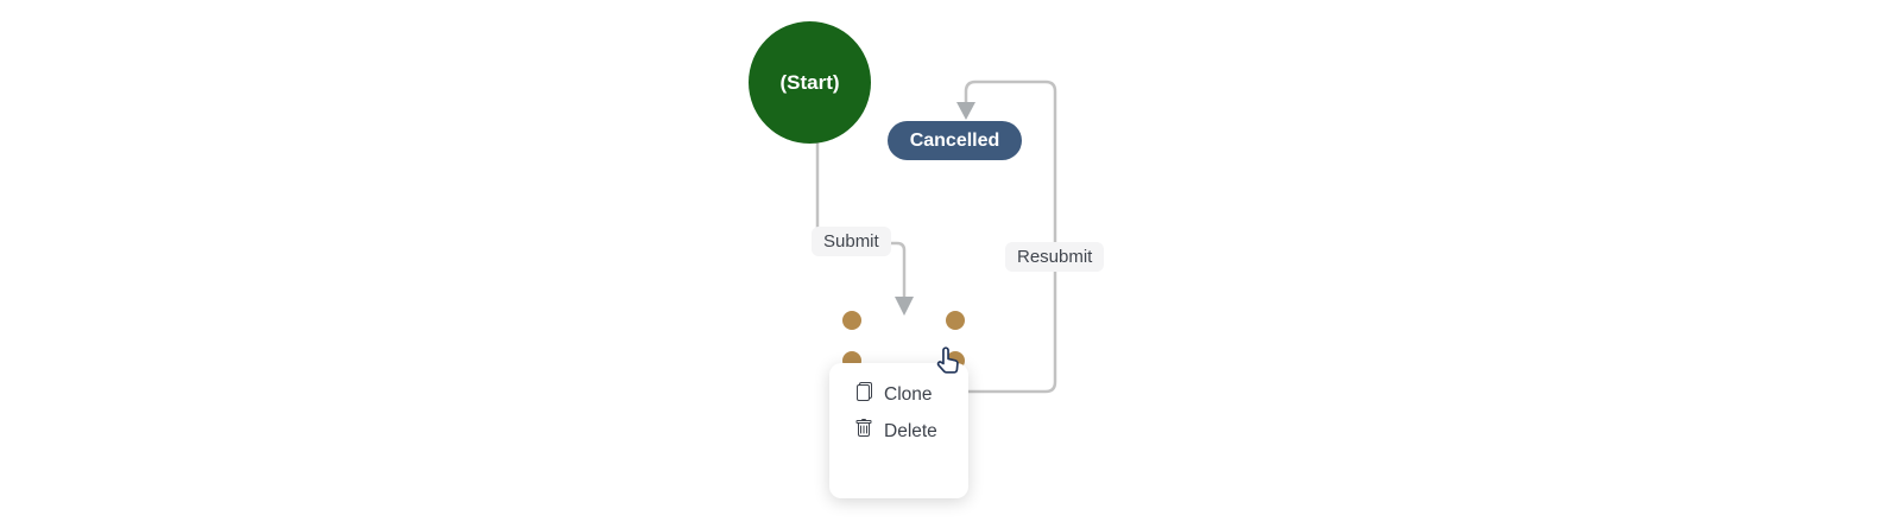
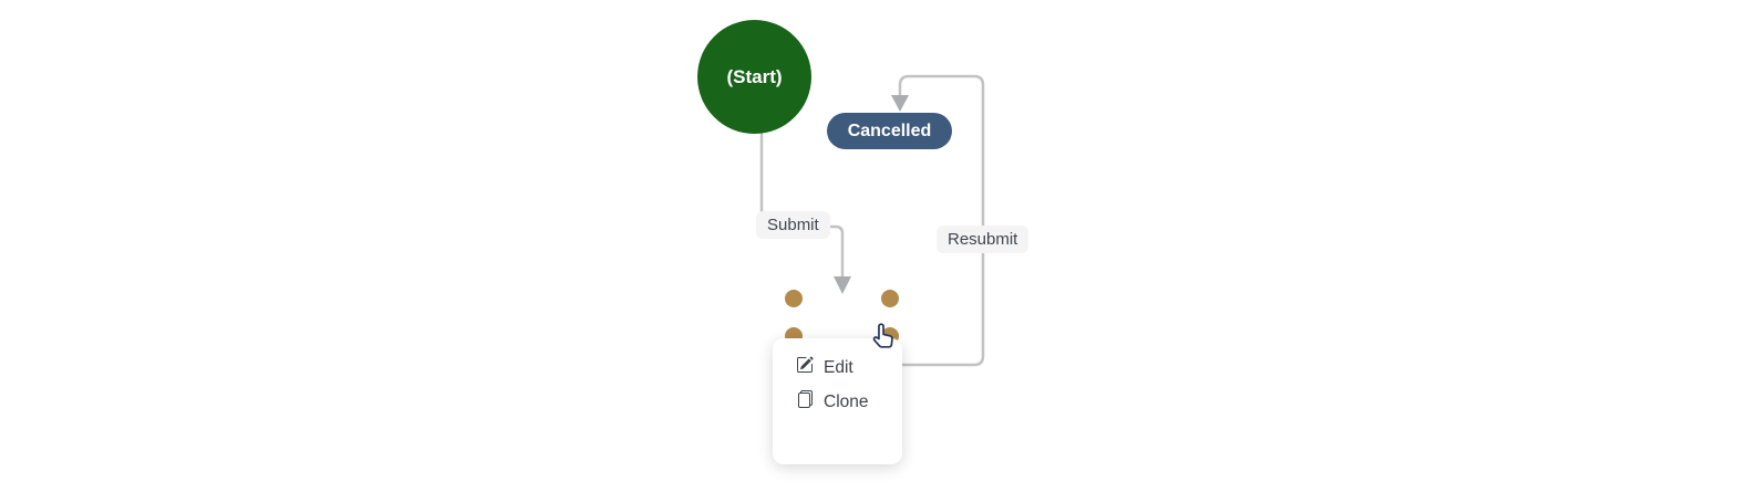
  Submit
  Resubmit
  (Start)
  Cancelled
+ Edit
  Clone
- Delete
